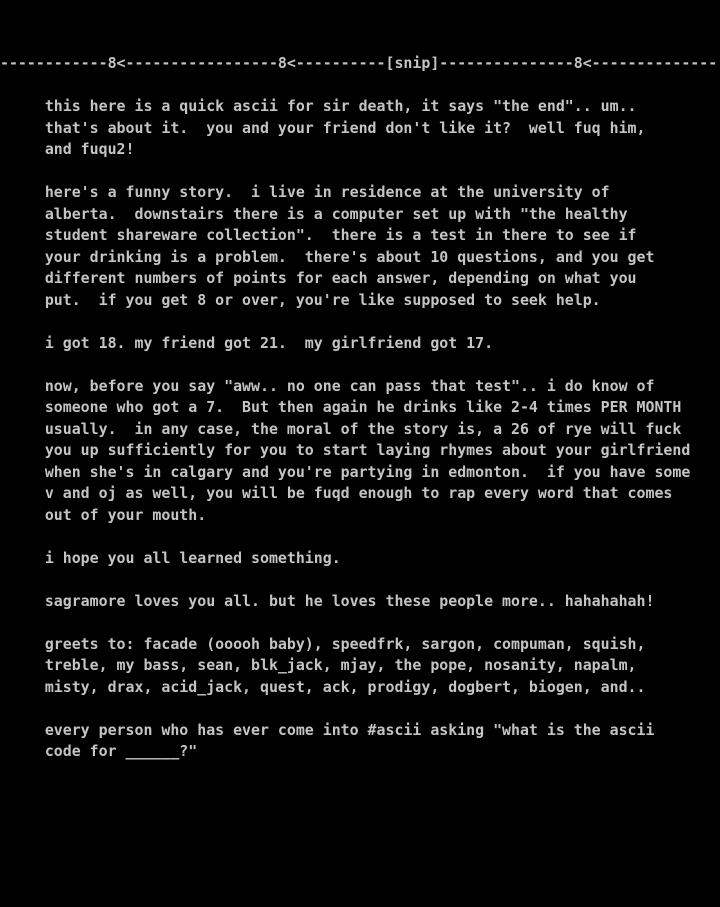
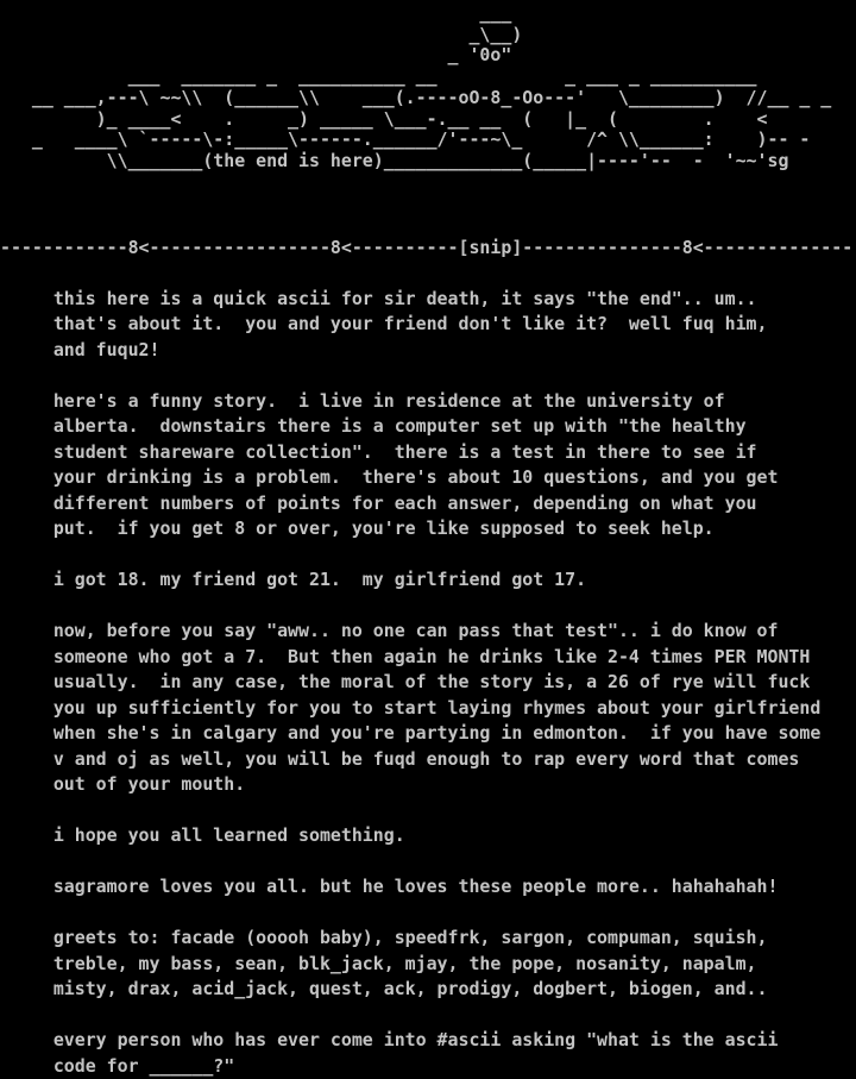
+ ___
+ _\__)
+ _ '0o"
+ ___ _______ _ __________ __ _ ___ _ __________
+ __ ___,---\ ~~\\ (______\\ ___(.----oO-8_-Oo---' \________) //__ _ _
+ )_ ____< . _) _____ \___-.__ __ ( |_ ( . <
+ _ ____\ `-----\-:_____\------.______/'---~\_ /^ \\______: )-- -
+ \\_______(the end is here)_____________(_____|----'-- - '~~'sg
  ------------8<-----------------8<----------[snip]---------------8<--------------
  this here is a quick ascii for sir death, it says "the end".. um..
  that's about it. you and your friend don't like it? well fuq him,
  and fuqu2!
  here's a funny story. i live in residence at the university of
  alberta. downstairs there is a computer set up with "the healthy
  student shareware collection". there is a test in there to see if
  your drinking is a problem. there's about 10 questions, and you get
  different numbers of points for each answer, depending on what you
  put. if you get 8 or over, you're like supposed to seek help.
  i got 18. my friend got 21. my girlfriend got 17.
  now, before you say "aww.. no one can pass that test".. i do know of
  someone who got a 7. But then again he drinks like 2-4 times PER MONTH
  usually. in any case, the moral of the story is, a 26 of rye will fuck
  you up sufficiently for you to start laying rhymes about your girlfriend
  when she's in calgary and you're partying in edmonton. if you have some
  v and oj as well, you will be fuqd enough to rap every word that comes
  out of your mouth.
  i hope you all learned something.
  sagramore loves you all. but he loves these people more.. hahahahah!
  greets to: facade (ooooh baby), speedfrk, sargon, compuman, squish,
  treble, my bass, sean, blk_jack, mjay, the pope, nosanity, napalm,
  misty, drax, acid_jack, quest, ack, prodigy, dogbert, biogen, and..
  every person who has ever come into #ascii asking "what is the ascii
  code for ______?"
